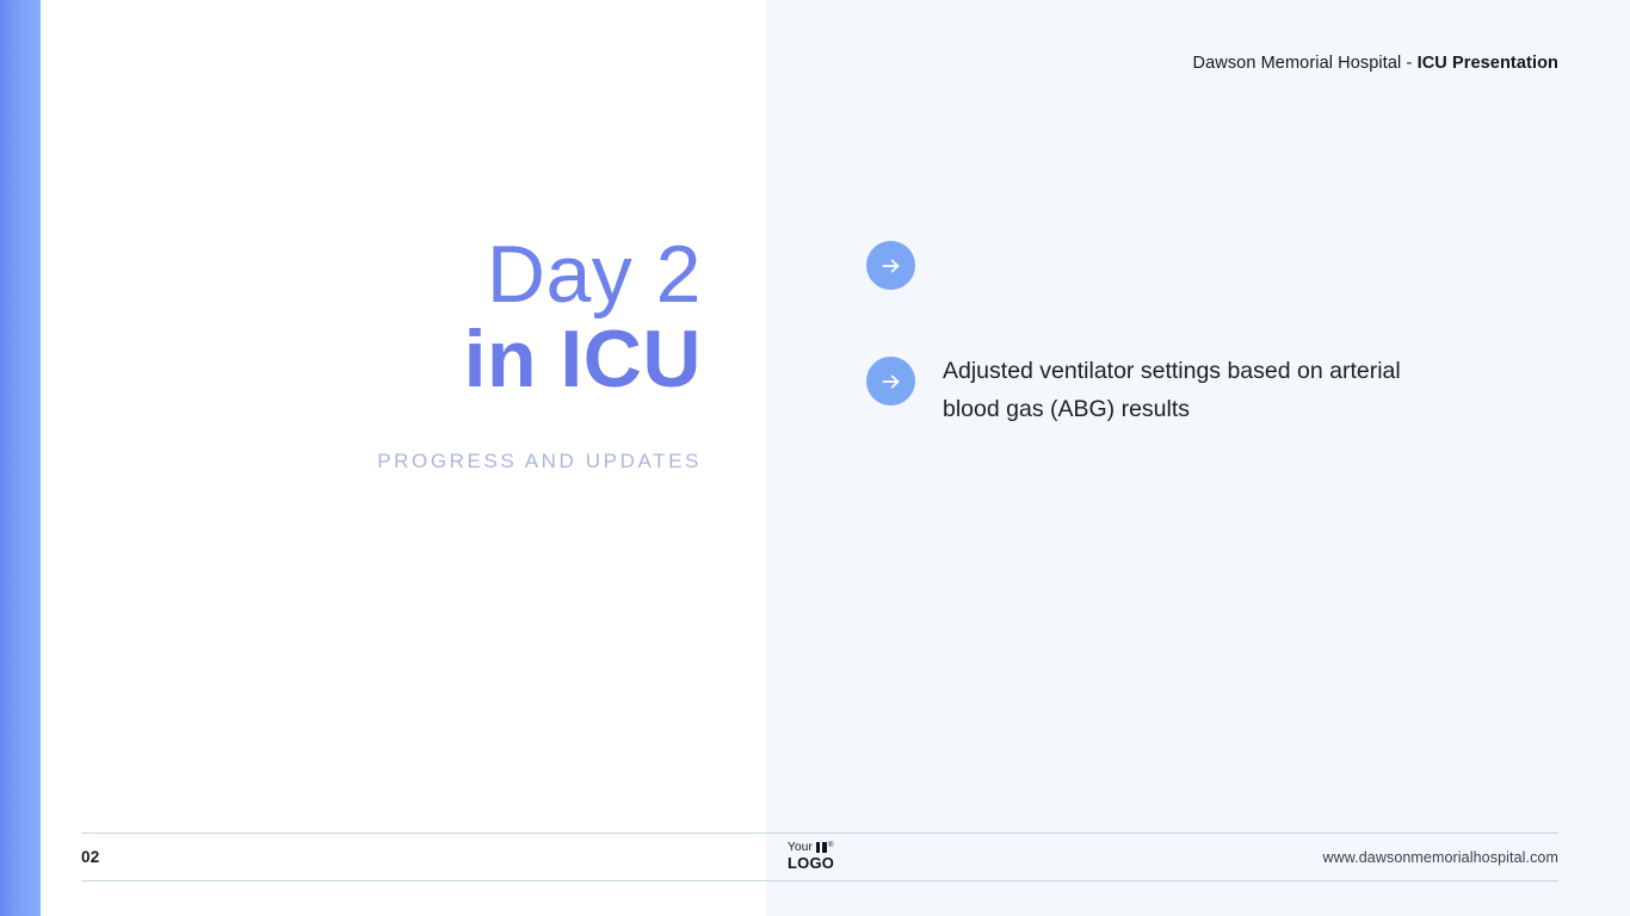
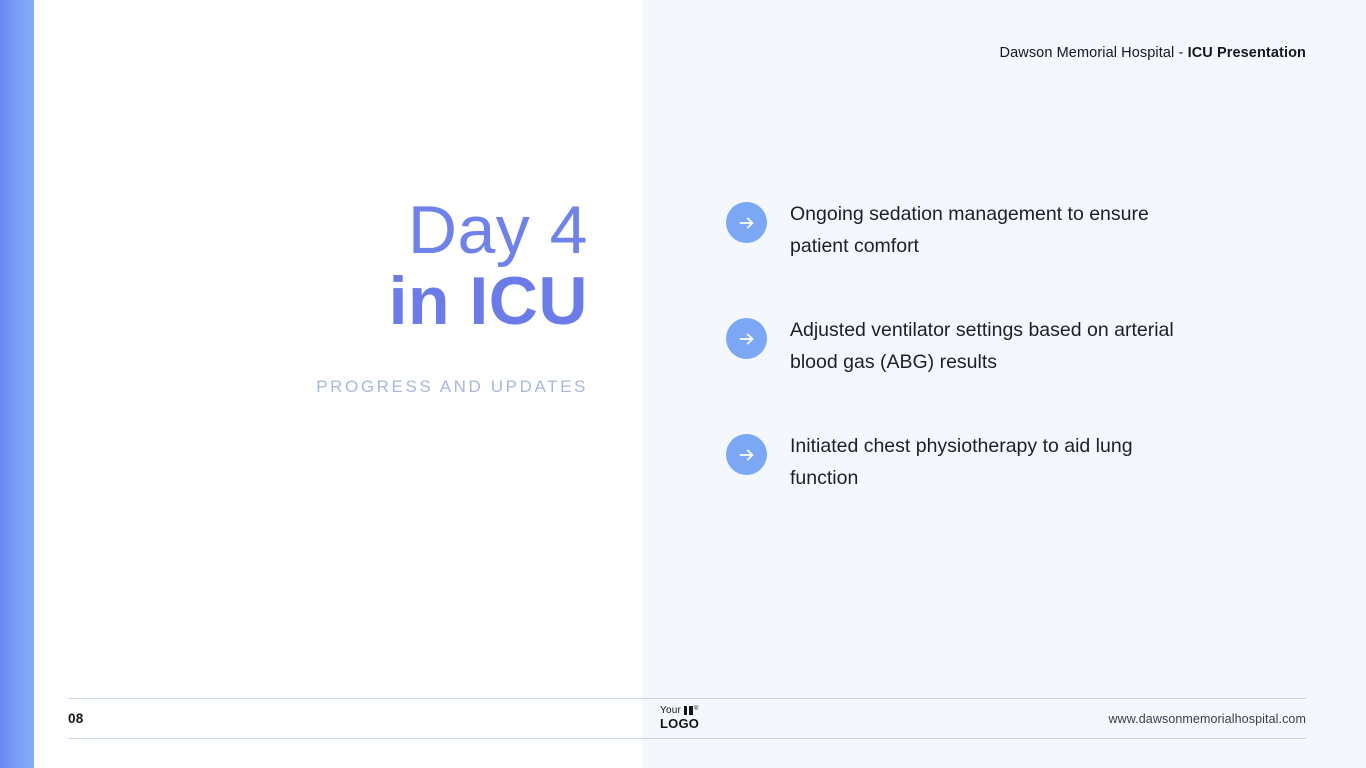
  Dawson Memorial Hospital - ICU Presentation
- Day 2
+ Day 4
  in ICU
  PROGRESS AND UPDATES
+ Ongoing sedation management to ensure patient comfort
  Adjusted ventilator settings based on arterial blood gas (ABG) results
+ Initiated chest physiotherapy to aid lung function
- 02
+ 08
  Your
  LOGO
  www.dawsonmemorialhospital.com
